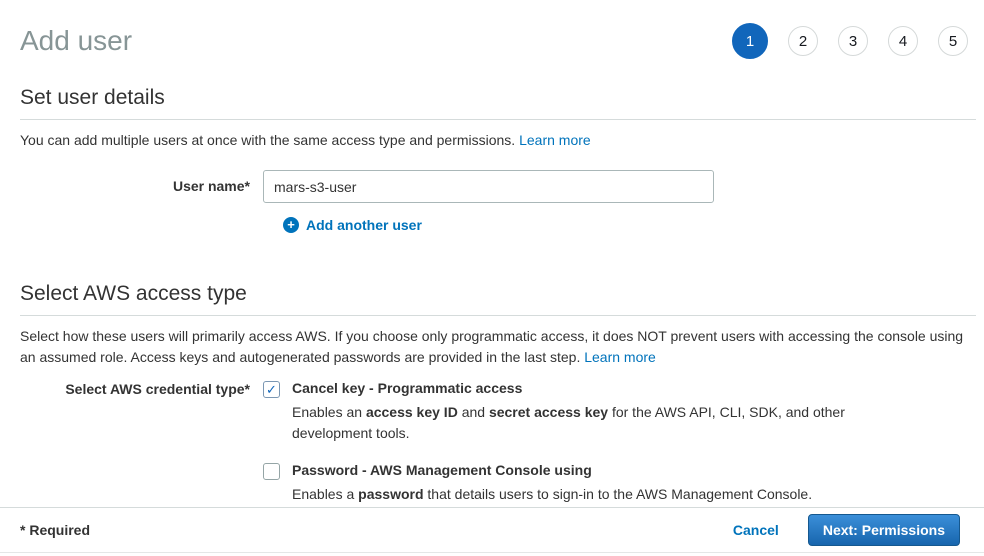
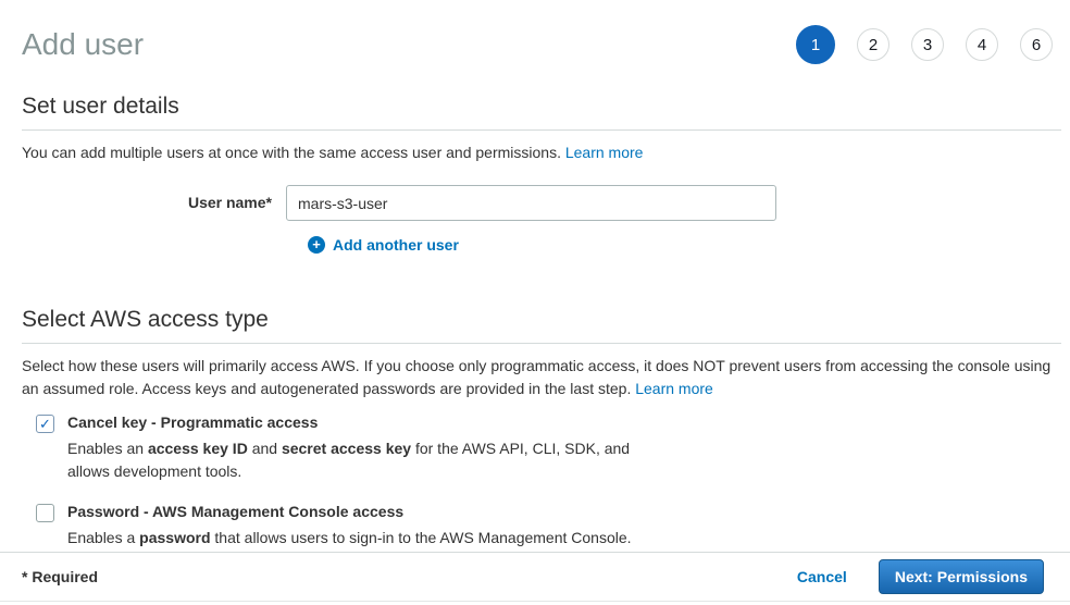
  Add user
  1
  2
  3
  4
- 5
+ 6
  Set user details
- You can add multiple users at once with the same access type and permissions. Learn more
+ You can add multiple users at once with the same access user and permissions. Learn more
  User name*
  mars-s3-user
  +
  Add another user
  Select AWS access type
- Select how these users will primarily access AWS. If you choose only programmatic access, it does NOT prevent users with accessing the console using an assumed role. Access keys and autogenerated passwords are provided in the last step. Learn more
+ Select how these users will primarily access AWS. If you choose only programmatic access, it does NOT prevent users from accessing the console using an assumed role. Access keys and autogenerated passwords are provided in the last step. Learn more
- Select AWS credential type*
  Cancel key - Programmatic access
- Enables an access key ID and secret access key for the AWS API, CLI, SDK, and other development tools.
+ Enables an access key ID and secret access key for the AWS API, CLI, SDK, and allows development tools.
- Password - AWS Management Console using
+ Password - AWS Management Console access
- Enables a password that details users to sign-in to the AWS Management Console.
+ Enables a password that allows users to sign-in to the AWS Management Console.
  * Required
  Cancel
  Next: Permissions
